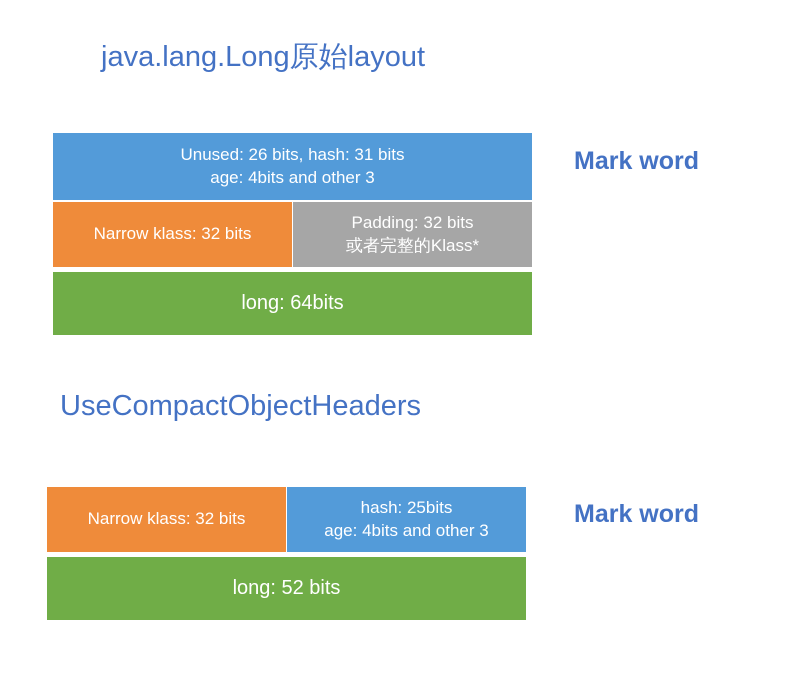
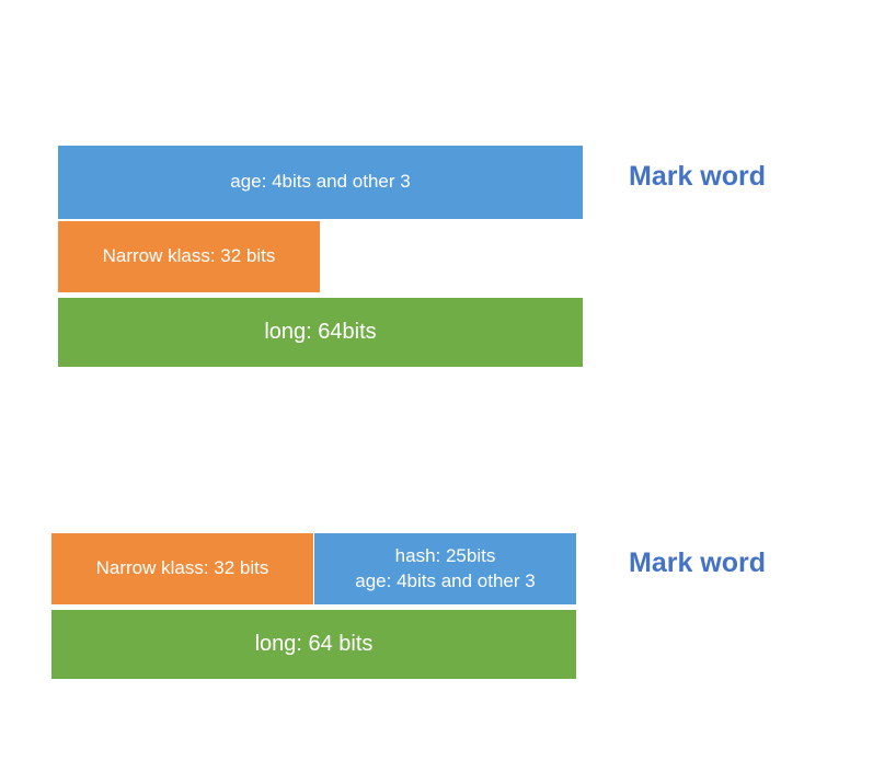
- java.lang.Long原始layout
- Unused: 26 bits, hash: 31 bits
  age: 4bits and other 3
  Narrow klass: 32 bits
- Padding: 32 bits
- 或者完整的Klass*
  long: 64bits
  Mark word
- UseCompactObjectHeaders
  Narrow klass: 32 bits
  hash: 25bits
  age: 4bits and other 3
- long: 52 bits
+ long: 64 bits
  Mark word
